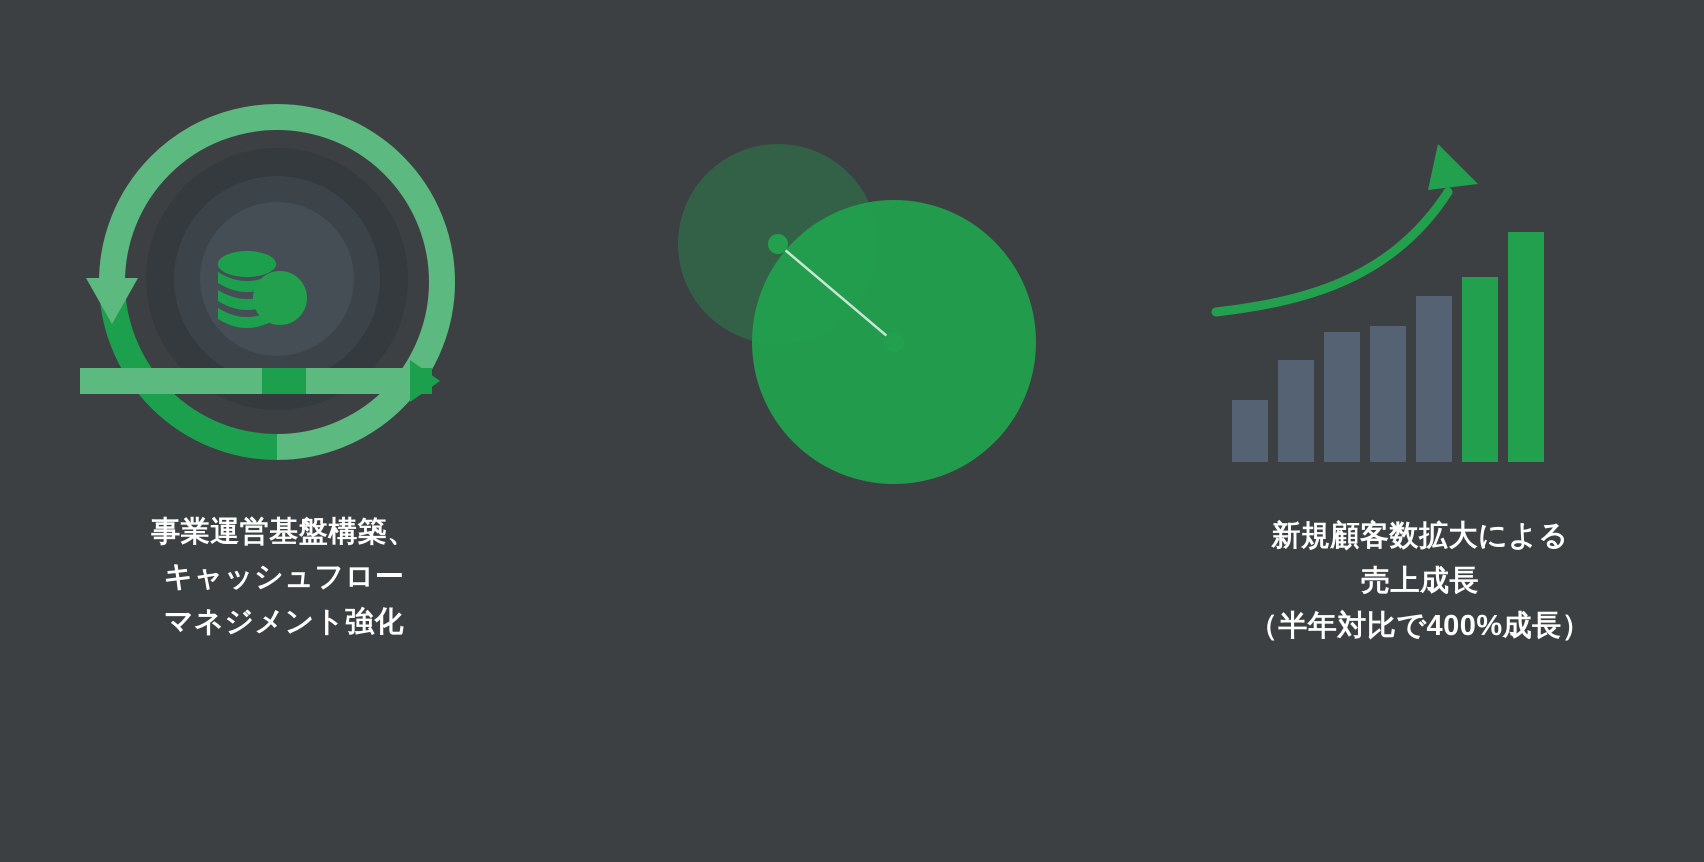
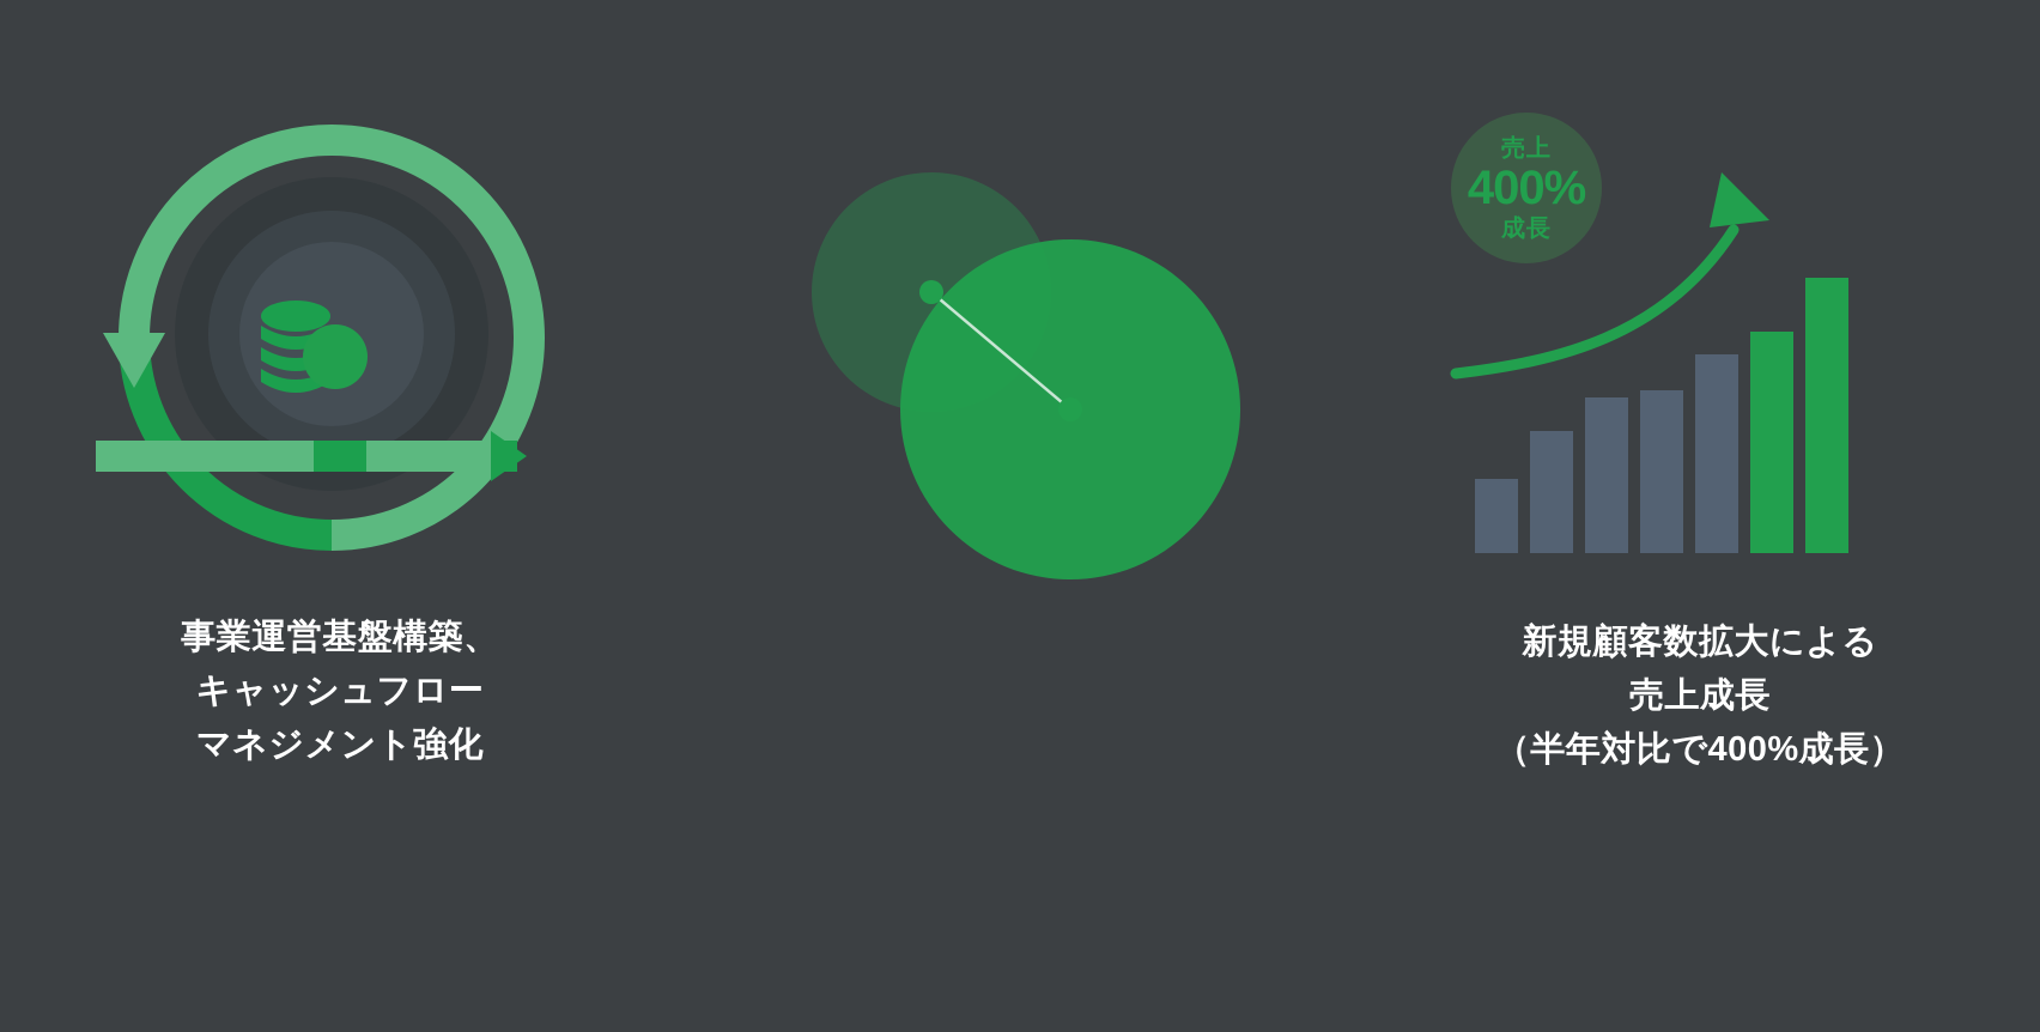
  事業運営基盤構築、
  キャッシュフロー
  マネジメント強化
+ 売上
+ 400%
+ 成長
  新規顧客数拡大による
  売上成長
  （半年対比で400%成長）
